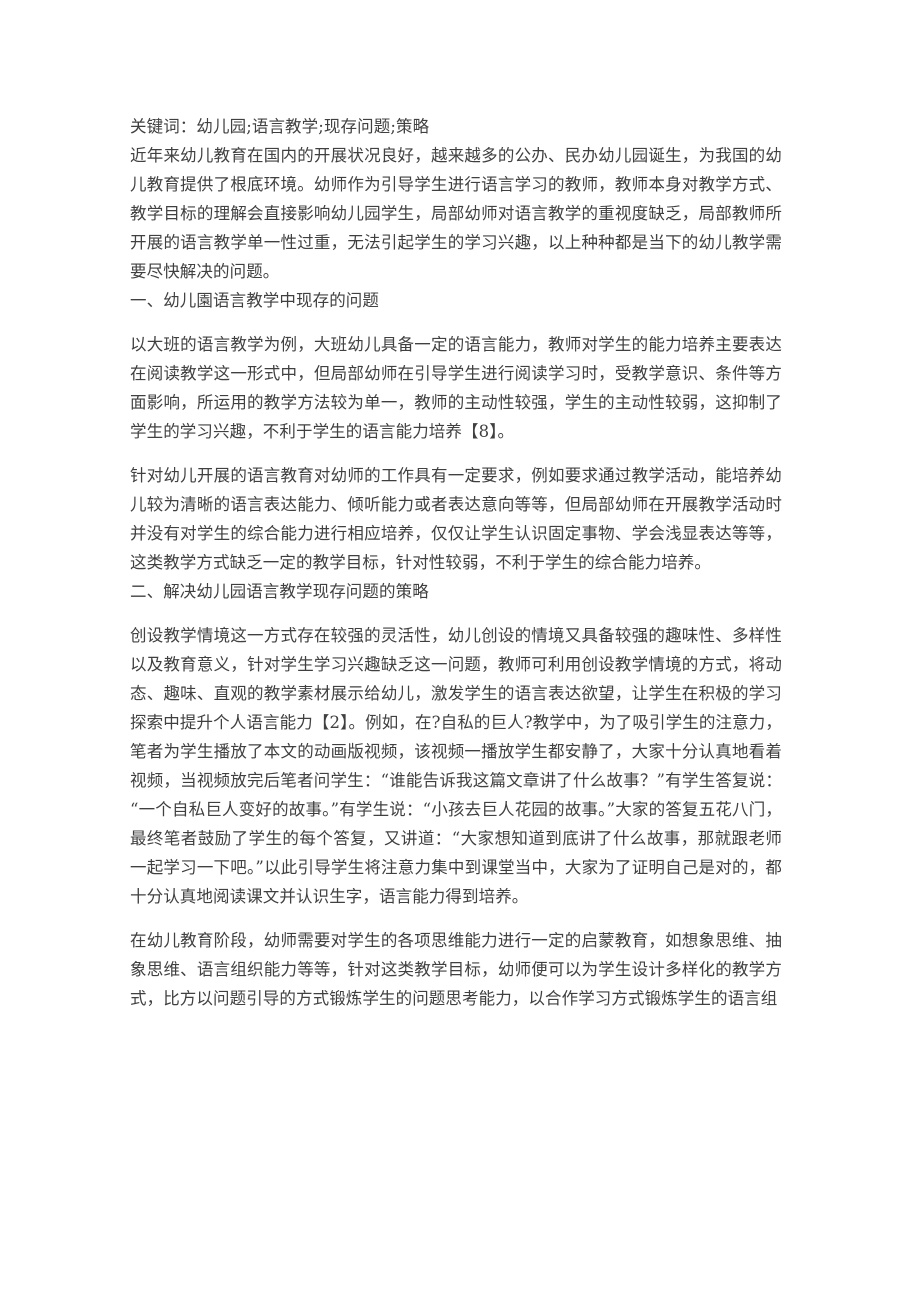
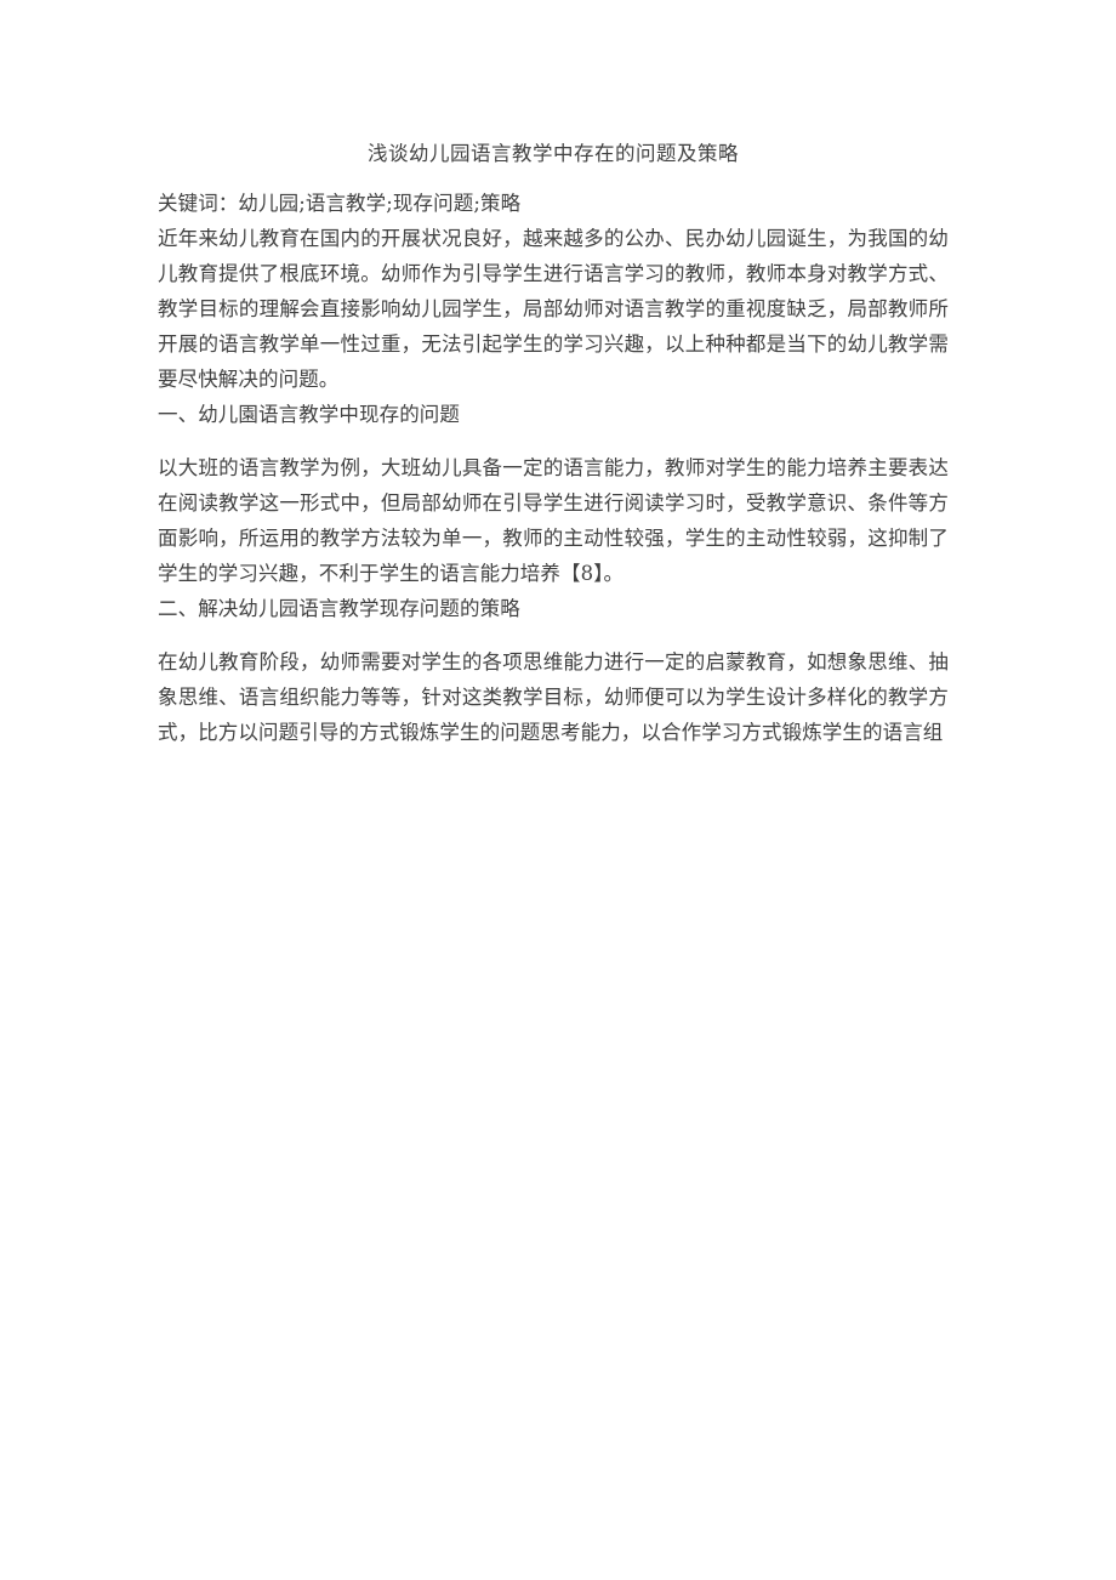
+ 浅谈幼儿园语言教学中存在的问题及策略
  关键词：幼儿园;语言教学;现存问题;策略
  近年来幼儿教育在国内的开展状况良好，越来越多的公办、民办幼儿园诞生，为我国的幼儿教育提供了根底环境。幼师作为引导学生进行语言学习的教师，教师本身对教学方式、教学目标的理解会直接影响幼儿园学生，局部幼师对语言教学的重视度缺乏，局部教师所开展的语言教学单一性过重，无法引起学生的学习兴趣，以上种种都是当下的幼儿教学需要尽快解决的问题。
  一、幼儿園语言教学中现存的问题
  以大班的语言教学为例，大班幼儿具备一定的语言能力，教师对学生的能力培养主要表达在阅读教学这一形式中，但局部幼师在引导学生进行阅读学习时，受教学意识、条件等方面影响，所运用的教学方法较为单一，教师的主动性较强，学生的主动性较弱，这抑制了学生的学习兴趣，不利于学生的语言能力培养【8】。
- 针对幼儿开展的语言教育对幼师的工作具有一定要求，例如要求通过教学活动，能培养幼儿较为清晰的语言表达能力、倾听能力或者表达意向等等，但局部幼师在开展教学活动时并没有对学生的综合能力进行相应培养，仅仅让学生认识固定事物、学会浅显表达等等，这类教学方式缺乏一定的教学目标，针对性较弱，不利于学生的综合能力培养。
  二、解决幼儿园语言教学现存问题的策略
- 创设教学情境这一方式存在较强的灵活性，幼儿创设的情境又具备较强的趣味性、多样性以及教育意义，针对学生学习兴趣缺乏这一问题，教师可利用创设教学情境的方式，将动态、趣味、直观的教学素材展示给幼儿，激发学生的语言表达欲望，让学生在积极的学习探索中提升个人语言能力【2】。例如，在?自私的巨人?教学中，为了吸引学生的注意力，笔者为学生播放了本文的动画版视频，该视频一播放学生都安静了，大家十分认真地看着视频，当视频放完后笔者问学生：“谁能告诉我这篇文章讲了什么故事？”有学生答复说：“一个自私巨人变好的故事。”有学生说：“小孩去巨人花园的故事。”大家的答复五花八门，最终笔者鼓励了学生的每个答复，又讲道：“大家想知道到底讲了什么故事，那就跟老师一起学习一下吧。”以此引导学生将注意力集中到课堂当中，大家为了证明自己是对的，都十分认真地阅读课文并认识生字，语言能力得到培养。
  在幼儿教育阶段，幼师需要对学生的各项思维能力进行一定的启蒙教育，如想象思维、抽象思维、语言组织能力等等，针对这类教学目标，幼师便可以为学生设计多样化的教学方式，比方以问题引导的方式锻炼学生的问题思考能力，以合作学习方式锻炼学生的语言组
